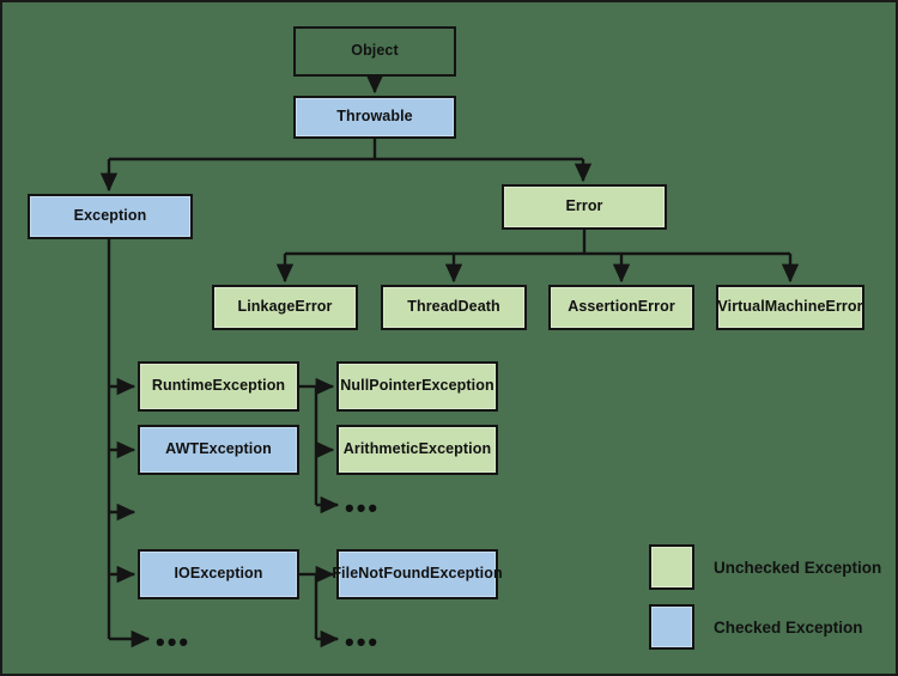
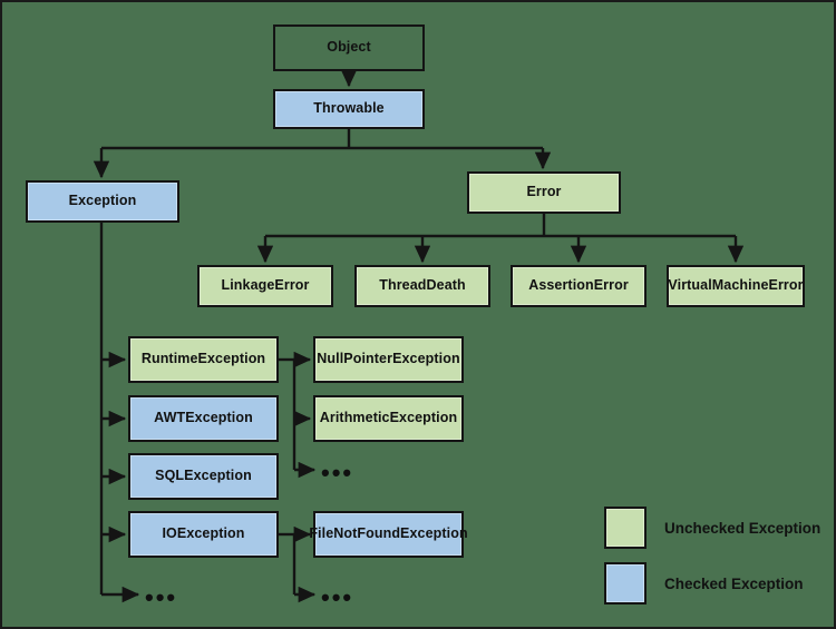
  Object
  Throwable
  Exception
  Error
  LinkageError
  ThreadDeath
  AssertionError
  VirtualMachineError
  RuntimeException
  AWTException
+ SQLException
  IOException
  NullPointerException
  ArithmeticException
  FileNotFoundException
  •••
  •••
  •••
  Unchecked Exception
  Checked Exception
